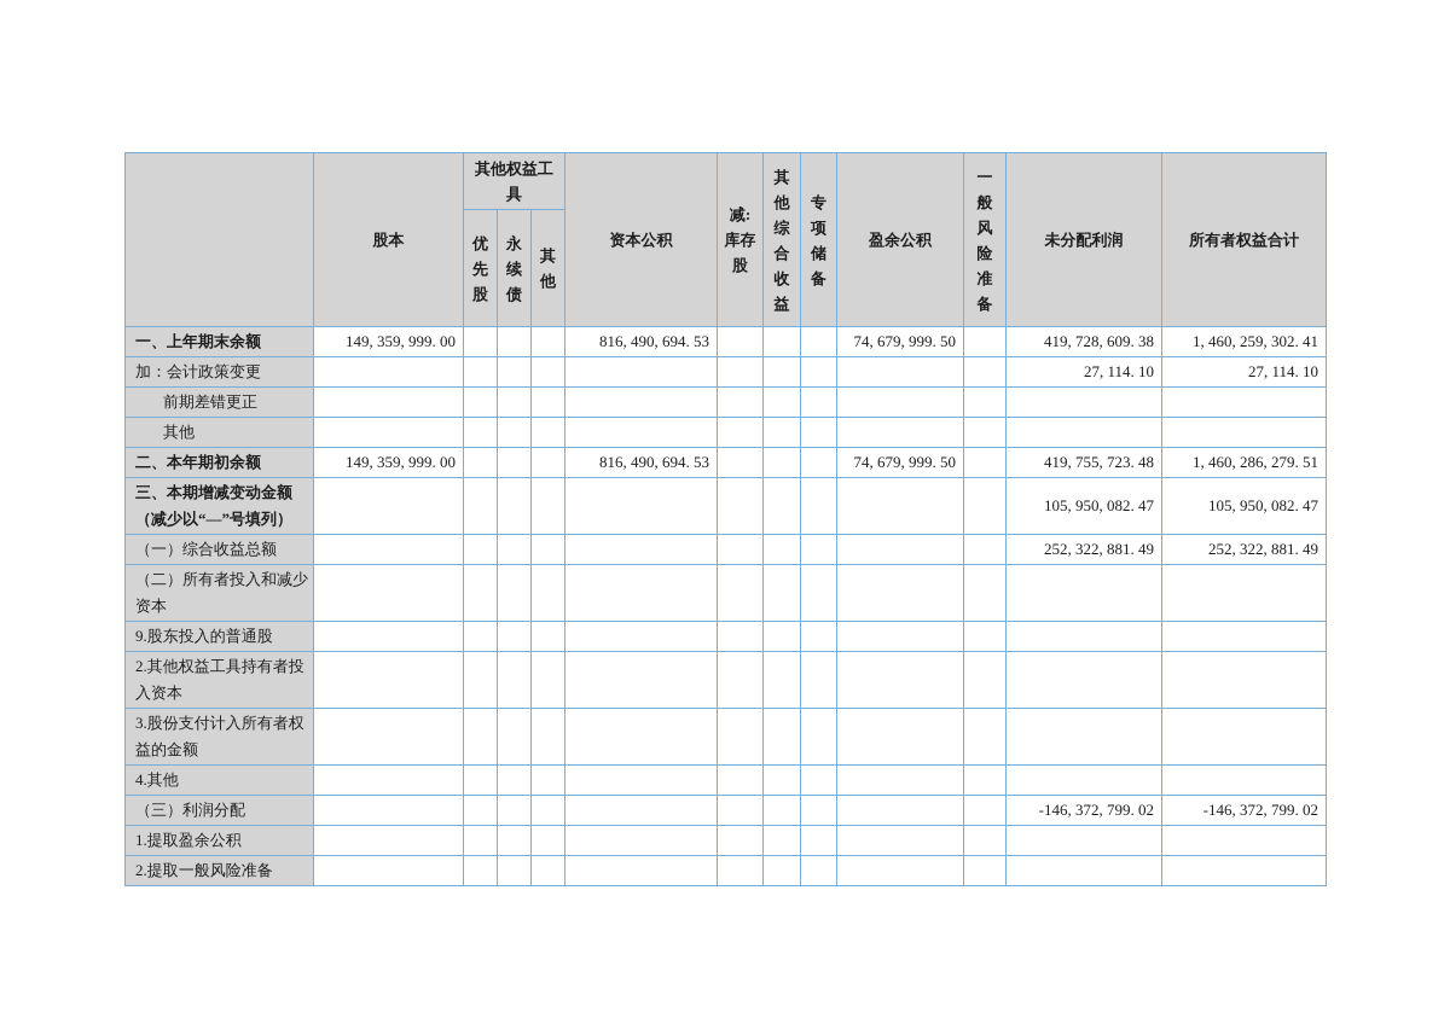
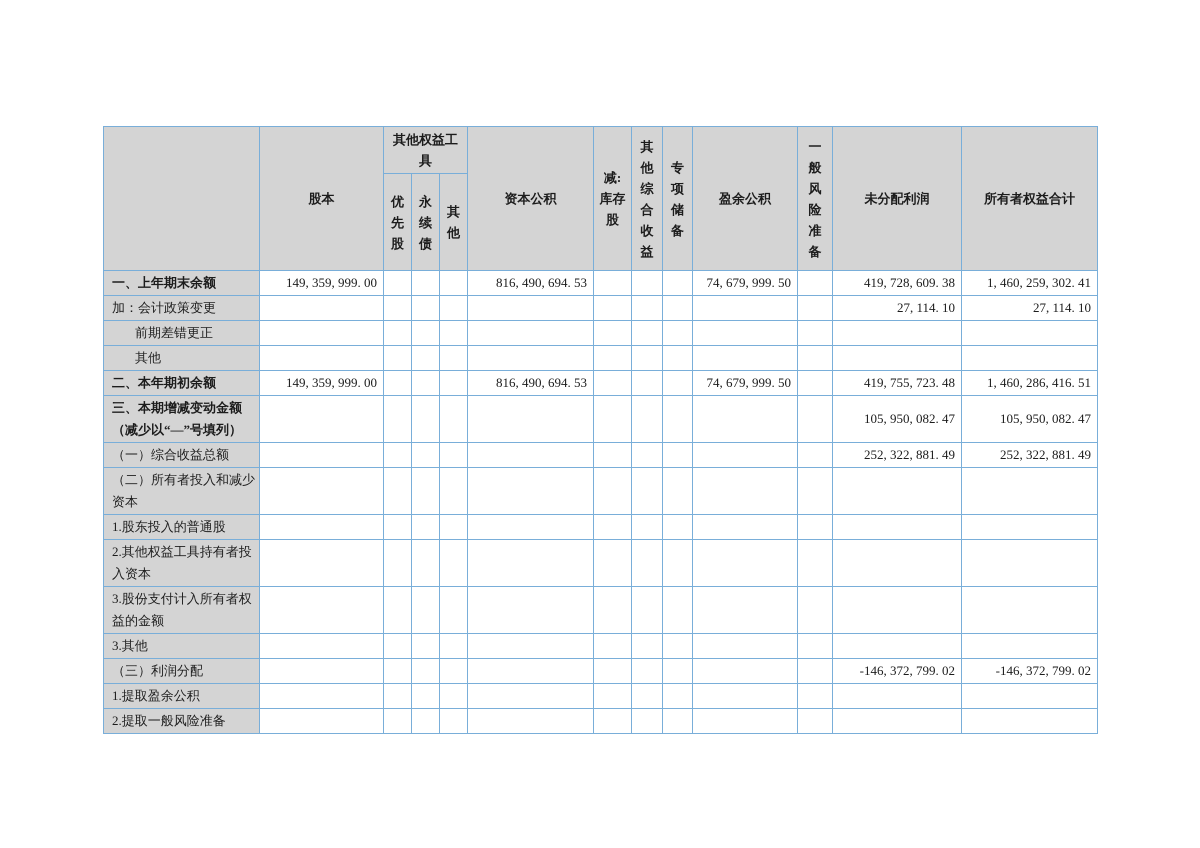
  	股本	其他权益工 具	资本公积	减: 库存 股	其 他 综 合 收 益	专 项 储 备	盈余公积	一 般 风 险 准 备	未分配利润	所有者权益合计
  优 先 股	永 续 债	其 他
  一、上年期末余额	149, 359, 999. 00				816, 490, 694. 53				74, 679, 999. 50		419, 728, 609. 38	1, 460, 259, 302. 41
  加：会计政策变更											27, 114. 10	27, 114. 10
  前期差错更正
  其他
- 二、本年期初余额	149, 359, 999. 00				816, 490, 694. 53				74, 679, 999. 50		419, 755, 723. 48	1, 460, 286, 279. 51
+ 二、本年期初余额	149, 359, 999. 00				816, 490, 694. 53				74, 679, 999. 50		419, 755, 723. 48	1, 460, 286, 416. 51
  三、本期增减变动金额（减少以“—”号填列）											105, 950, 082. 47	105, 950, 082. 47
  （一）综合收益总额											252, 322, 881. 49	252, 322, 881. 49
  （二）所有者投入和减少资本
- 9.股东投入的普通股
+ 1.股东投入的普通股
  2.其他权益工具持有者投入资本
  3.股份支付计入所有者权益的金额
- 4.其他
+ 3.其他
  （三）利润分配											-146, 372, 799. 02	-146, 372, 799. 02
  1.提取盈余公积
  2.提取一般风险准备
